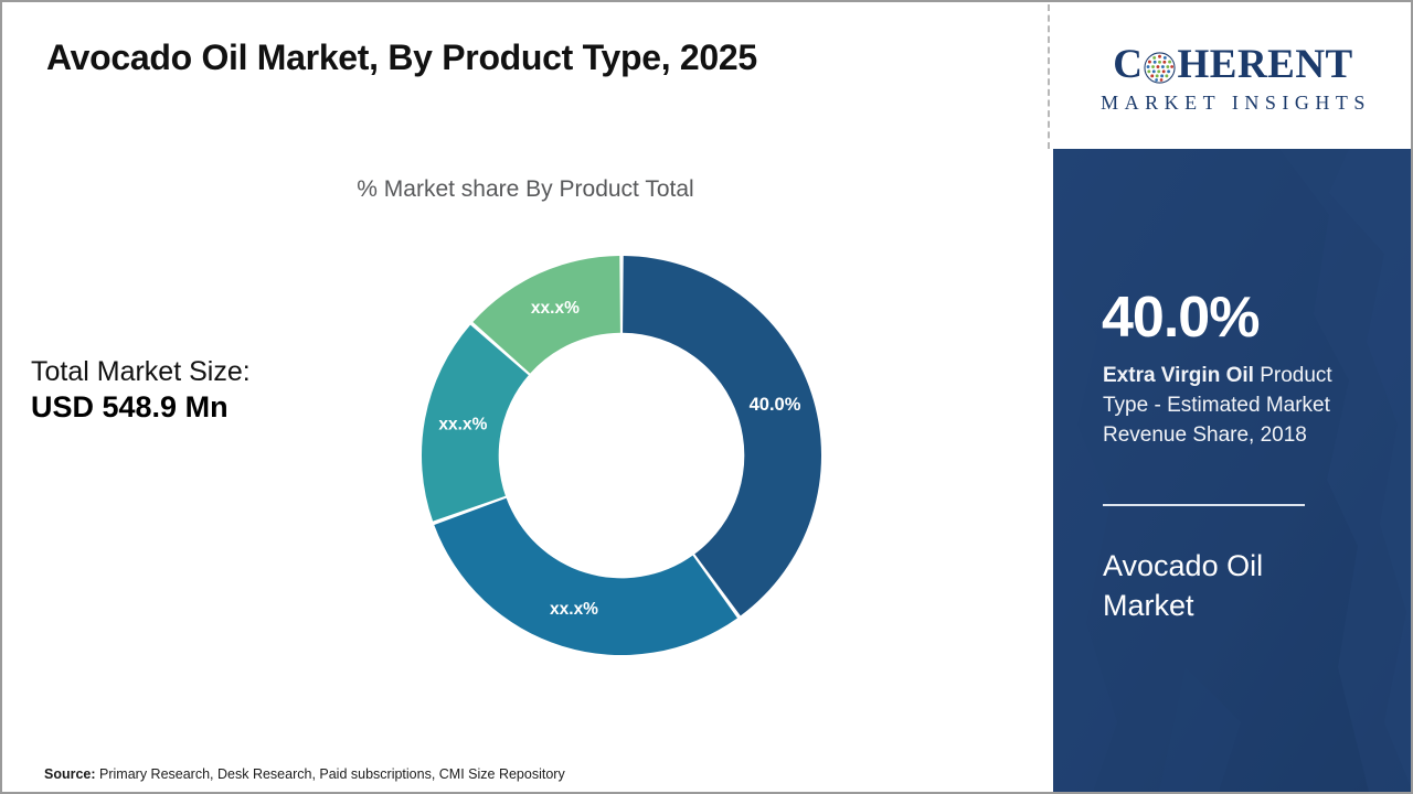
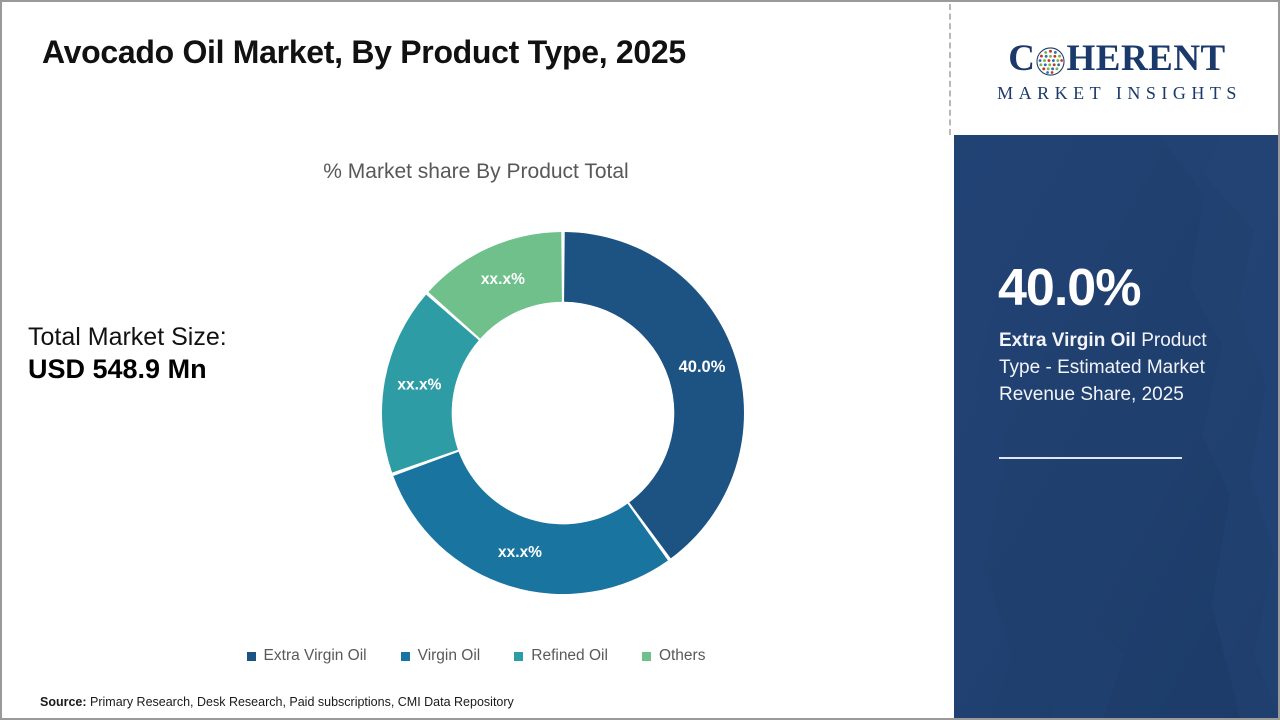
  Avocado Oil Market, By Product Type, 2025
  % Market share By Product Total
  Total Market Size:
  USD 548.9 Mn
  40.0%
  xx.x%
  xx.x%
  xx.x%
+ Extra Virgin Oil
+ Virgin Oil
+ Refined Oil
+ Others
- Source: Primary Research, Desk Research, Paid subscriptions, CMI Size Repository
+ Source: Primary Research, Desk Research, Paid subscriptions, CMI Data Repository
  C
  HERENT
  MARKET INSIGHTS
  40.0%
- Extra Virgin Oil Product Type - Estimated Market Revenue Share, 2018
+ Extra Virgin Oil Product Type - Estimated Market Revenue Share, 2025
- Avocado Oil Market
